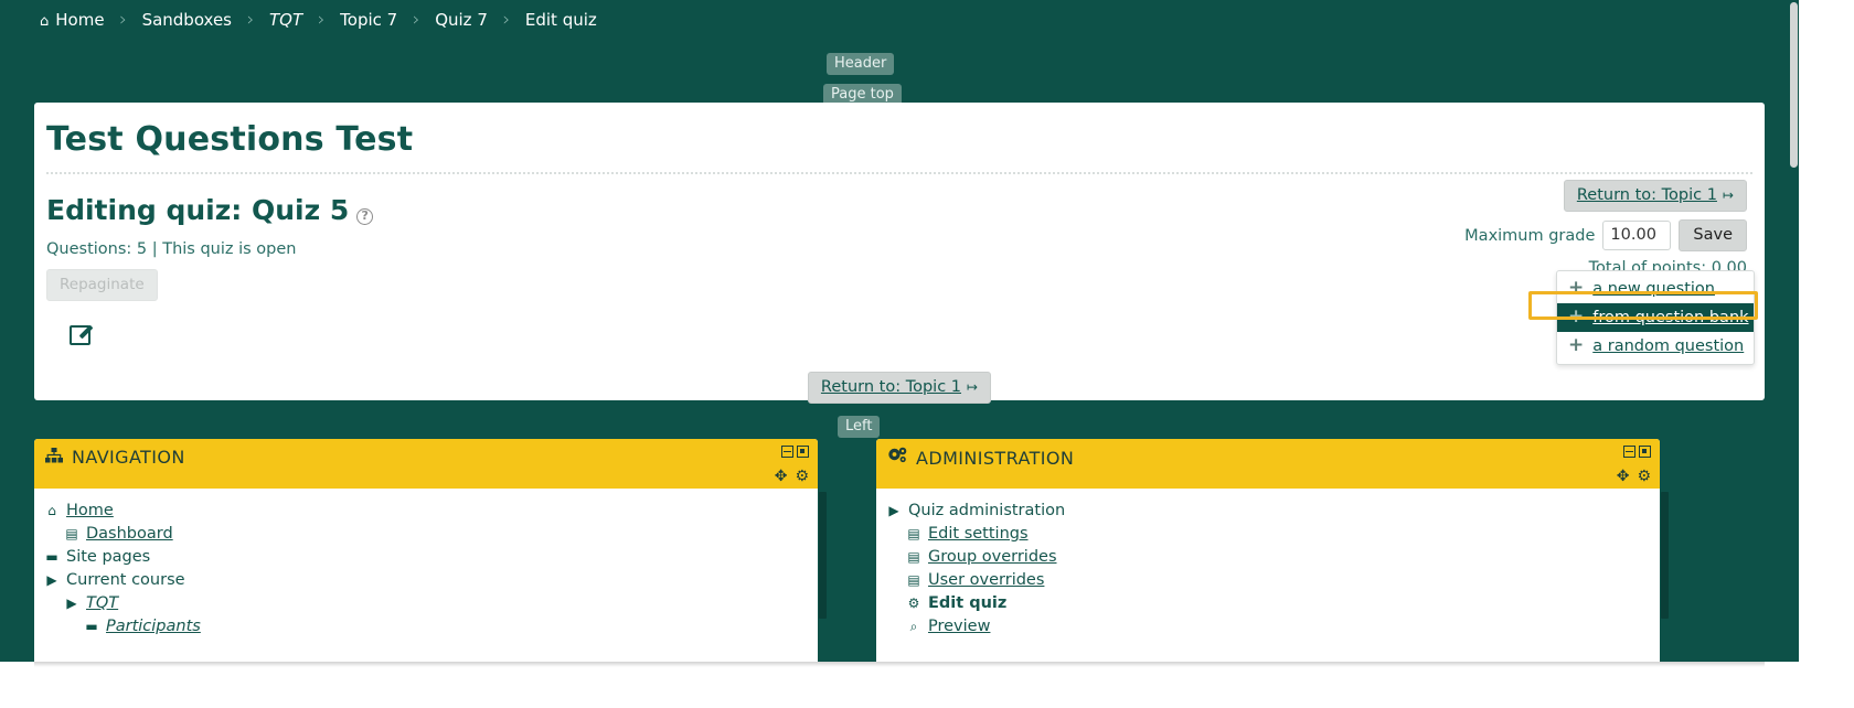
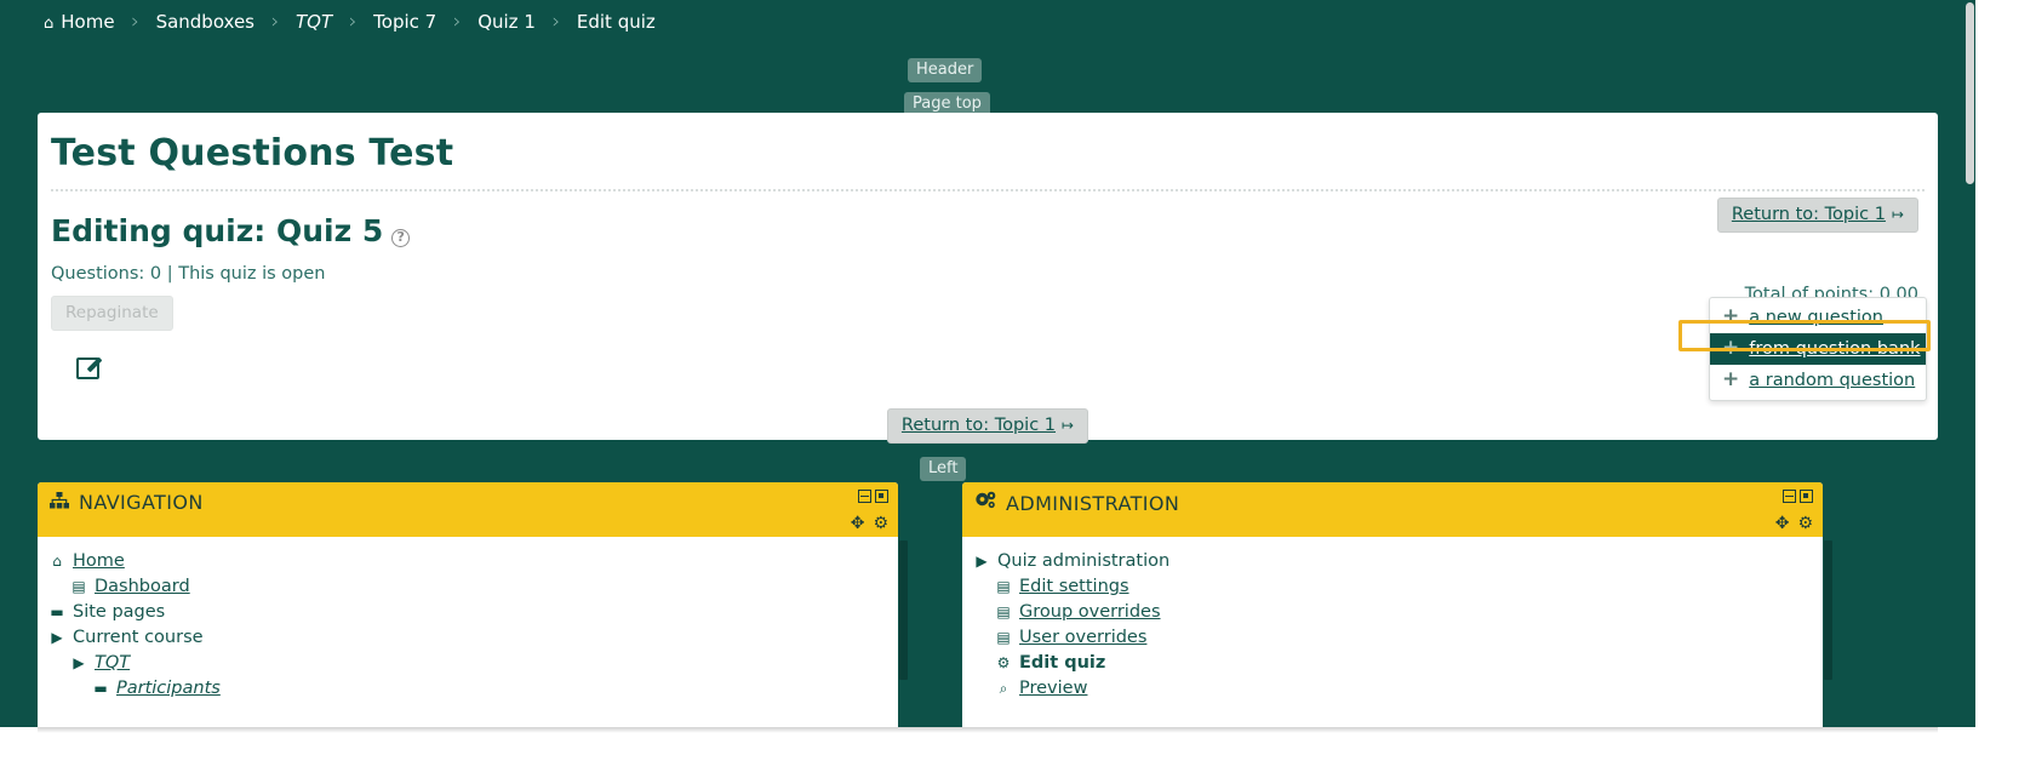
  ⌂ Home
  ›
  Sandboxes
  ›
  TQT
  ›
  Topic 7
  ›
- Quiz 7
+ Quiz 1
  ›
  Edit quiz
  Header
  Page top
  Left
  Test Questions Test
  Editing quiz: Quiz 5
  ?
- Questions: 5 | This quiz is open
+ Questions: 0 | This quiz is open
  Repaginate
  Return to: Topic 1 ↦
- Maximum grade
- 10.00
- Save
  Total of points: 0.00
  Return to: Topic 1 ↦
  +
  a new question
  +
  from question bank
  +
  a random question
  NAVIGATION
  ✥
  ⚙
  ⌂
  Home
  ▤
  Dashboard
  ▬
  Site pages
  ▶
  Current course
  ▶
  TQT
  ▬
  Participants
  ADMINISTRATION
  ✥
  ⚙
  ▶
  Quiz administration
  ▤
  Edit settings
  ▤
  Group overrides
  ▤
  User overrides
  ⚙
  Edit quiz
  ⌕
  Preview
